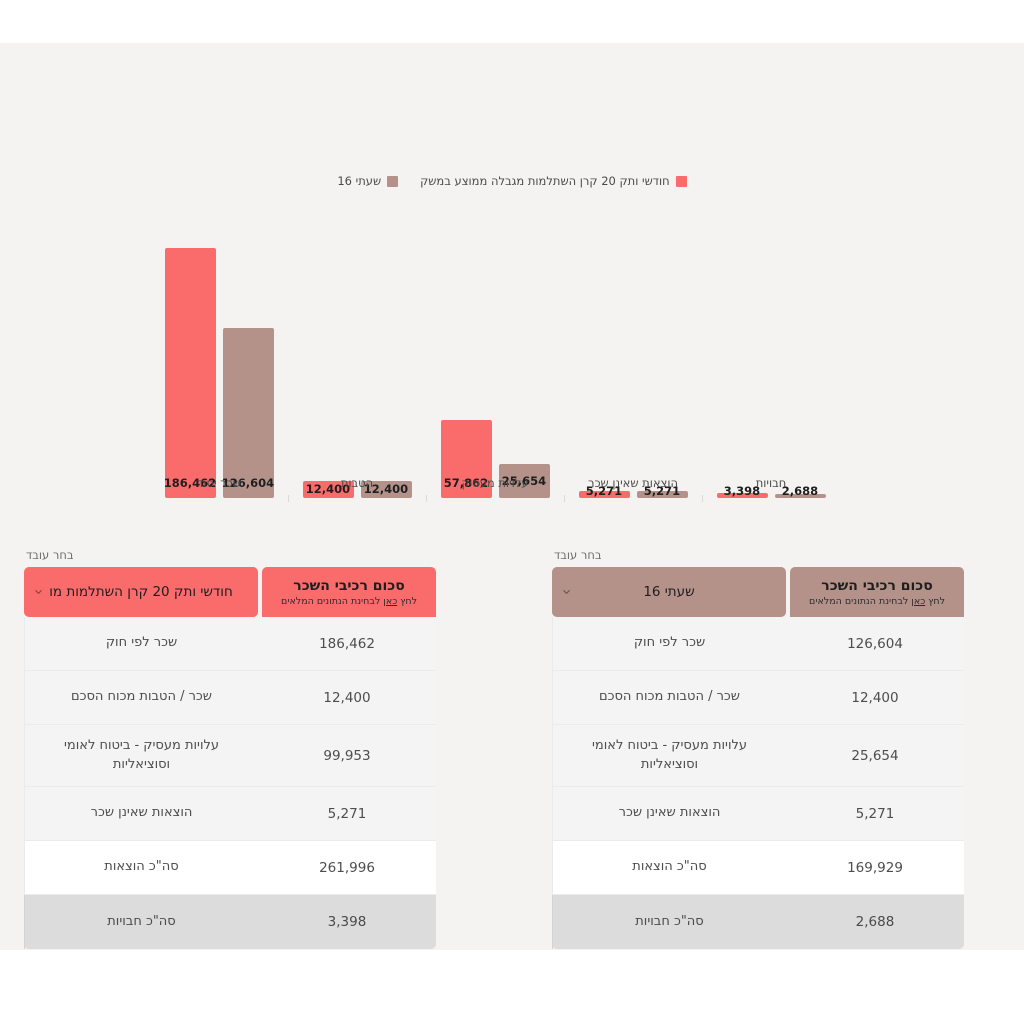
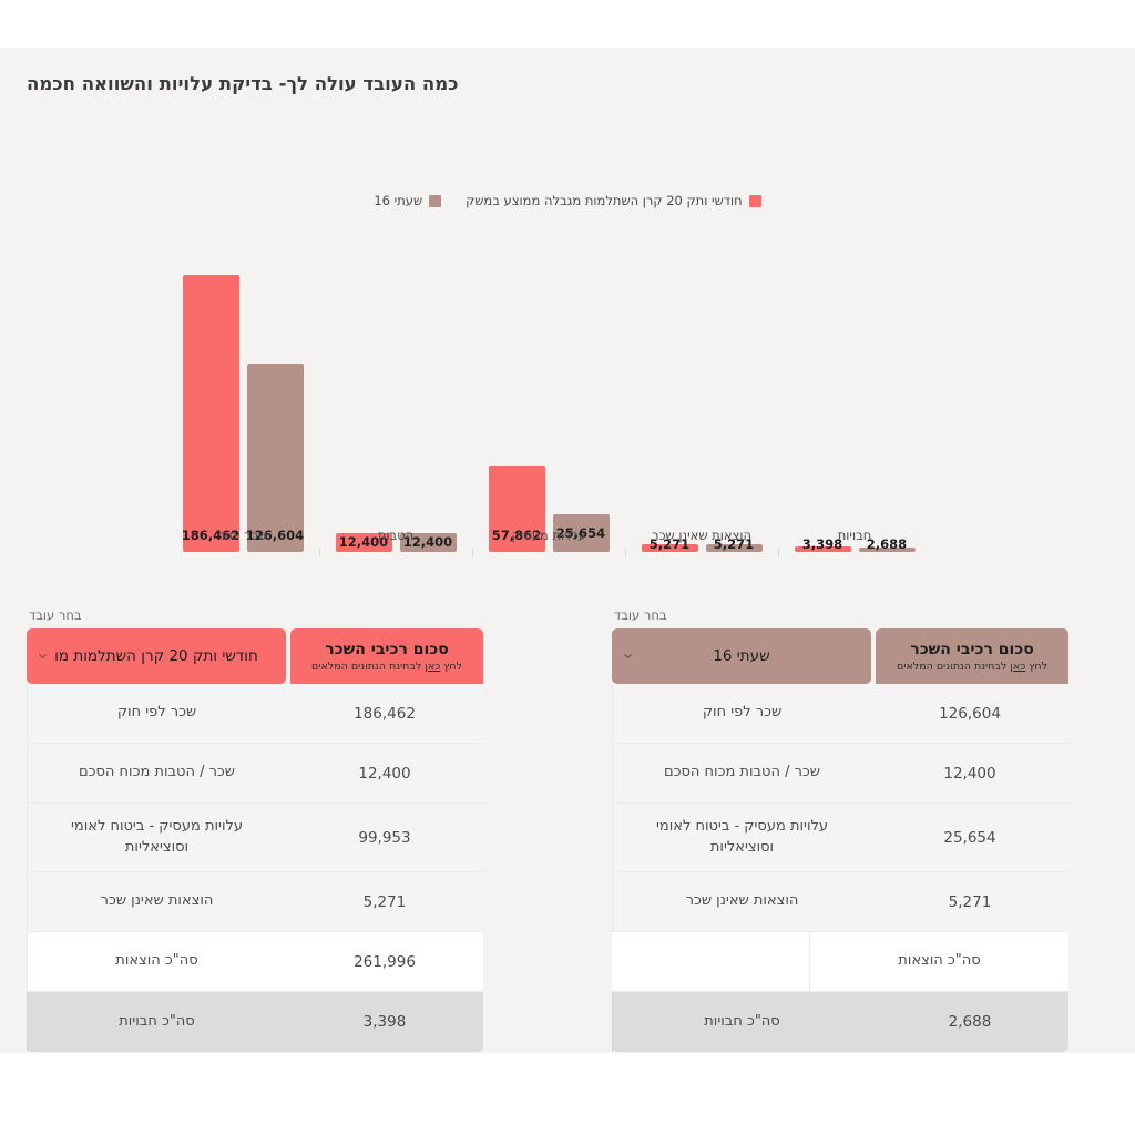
+ כמה העובד עולה לך- בדיקת עלויות והשוואה חכמה
  חודשי ותק 20 קרן השתלמות מגבלה ממוצע במשק
  שעתי 16
  186,462
  126,604
  שכר יסוד
  12,400
  12,400
  הטבות
  57,862
  25,654
  עלויות מעסיק
  5,271
  5,271
  הוצאות שאינן שכר
  3,398
  2,688
  חבויות
  בחר עובד
  סכום רכיבי השכר
  לחץ כאן לבחינת הנתונים המלאים
  חודשי ותק 20 קרן השתלמות מו
  186,462
  שכר לפי חוק
  12,400
  שכר / הטבות מכוח הסכם
  99,953
  עלויות מעסיק - ביטוח לאומי וסוציאליות
  5,271
  הוצאות שאינן שכר
  261,996
  סה"כ הוצאות
  3,398
  סה"כ חבויות
  בחר עובד
  סכום רכיבי השכר
  לחץ כאן לבחינת הנתונים המלאים
  שעתי 16
  126,604
  שכר לפי חוק
  12,400
  שכר / הטבות מכוח הסכם
  25,654
  עלויות מעסיק - ביטוח לאומי וסוציאליות
  5,271
  הוצאות שאינן שכר
- 169,929
  סה"כ הוצאות
  2,688
  סה"כ חבויות
